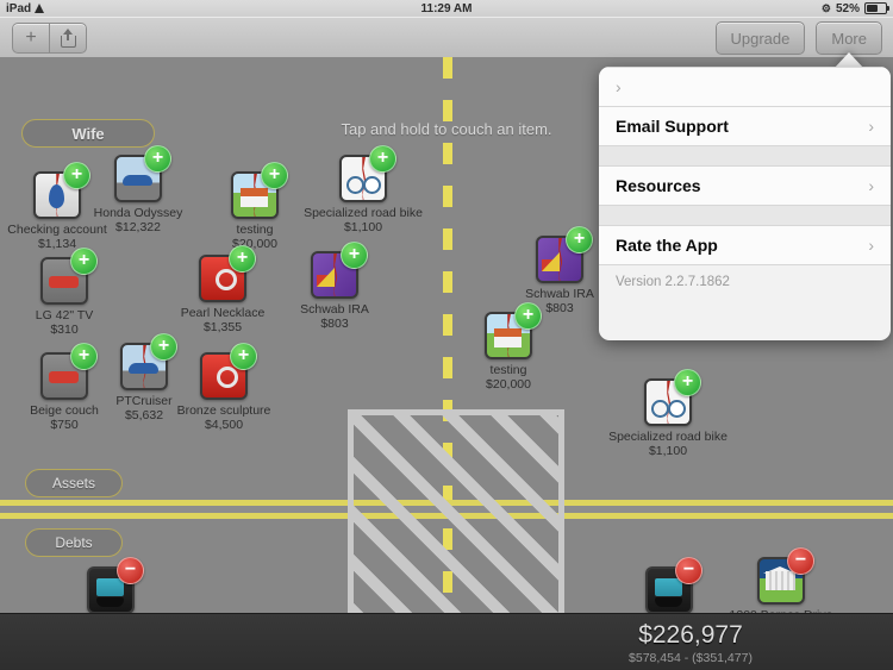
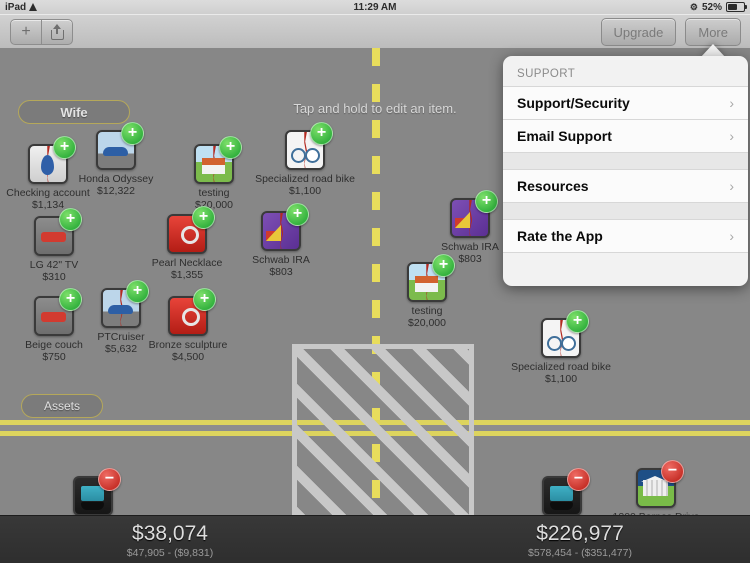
  iPad
  11:29 AM
  ⚙
  52%
  +
  Upgrade
  More
  Wife
- Tap and hold to couch an item.
+ Tap and hold to edit an item.
  Assets
- Debts
  +
  Checking account
  $1,134
  +
  Honda Odyssey
  $12,322
  +
  testing
  $20,000
  +
  LG 42" TV
  $310
  +
  Pearl Necklace
  $1,355
  Beige couch
  $750
  +
  PTCruiser
  $5,632
  +
  Bronze sculpture
  $4,500
  +
  Specialized road bike
  $1,100
  +
  Schwab IRA
  $803
  +
  Schwab IRA
  $803
  +
  testing
  $20,000
  +
  Specialized road bike
  $1,100
  −
  −
  −
+ $38,074
+ $47,905 - ($9,831)
  $226,977
  $578,454 - ($351,477)
+ SUPPORT
+ Support/Security
  ›
  Email Support
  ›
  Resources
  ›
  Rate the App
  ›
- Version 2.2.7.1862
